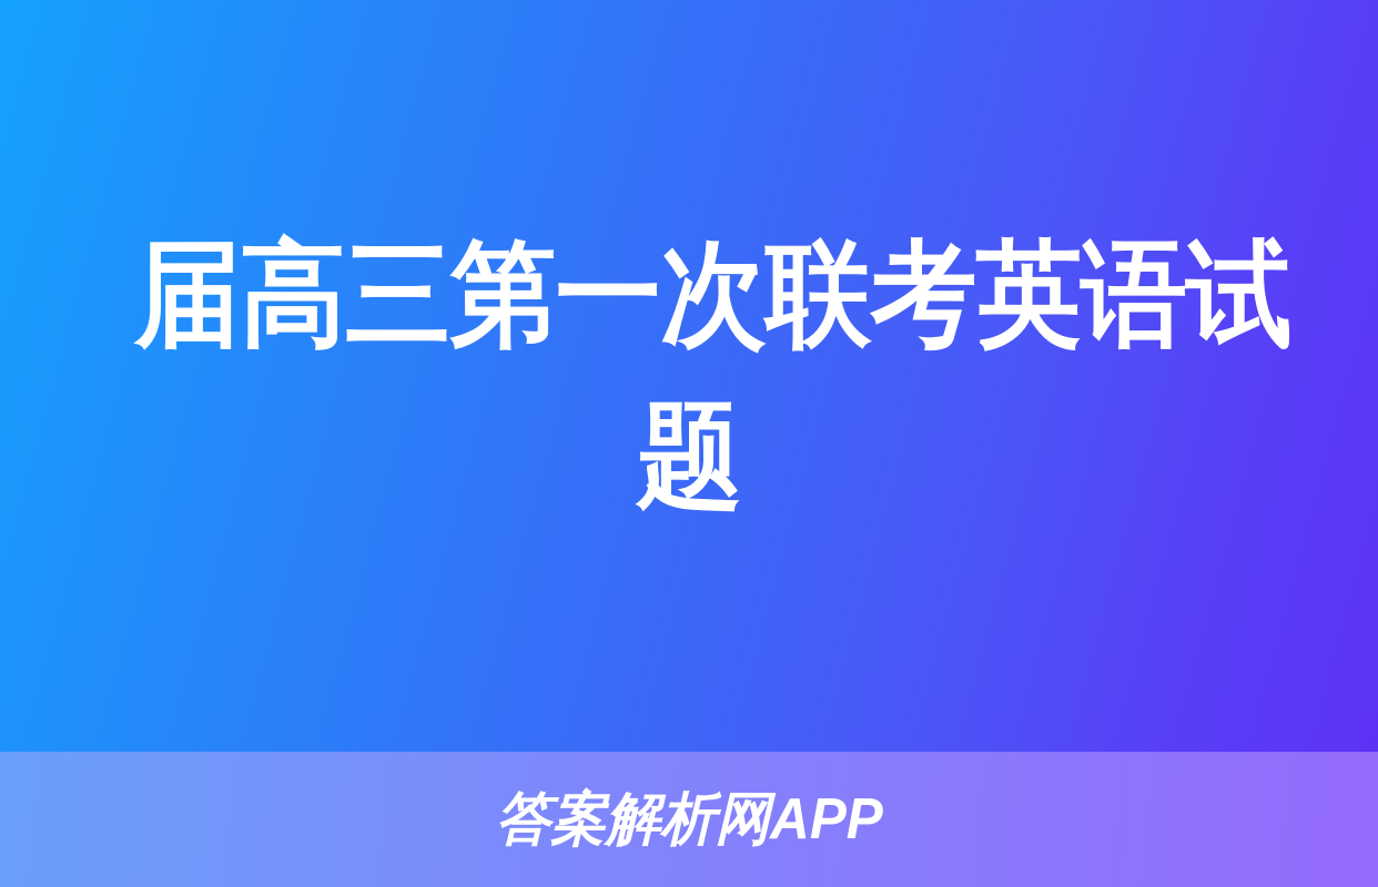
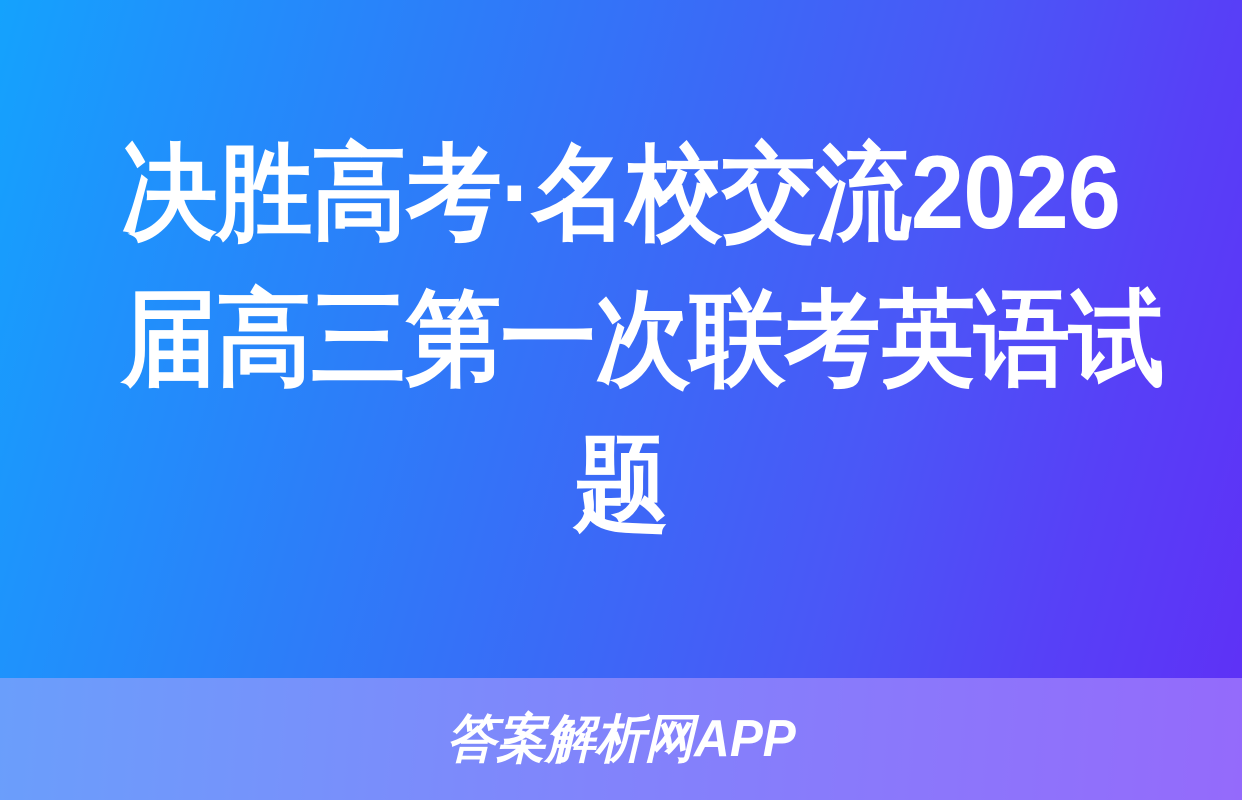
+ 决胜高考·名校交流2026
  届高三第一次联考英语试
  题
  答案解析网APP
